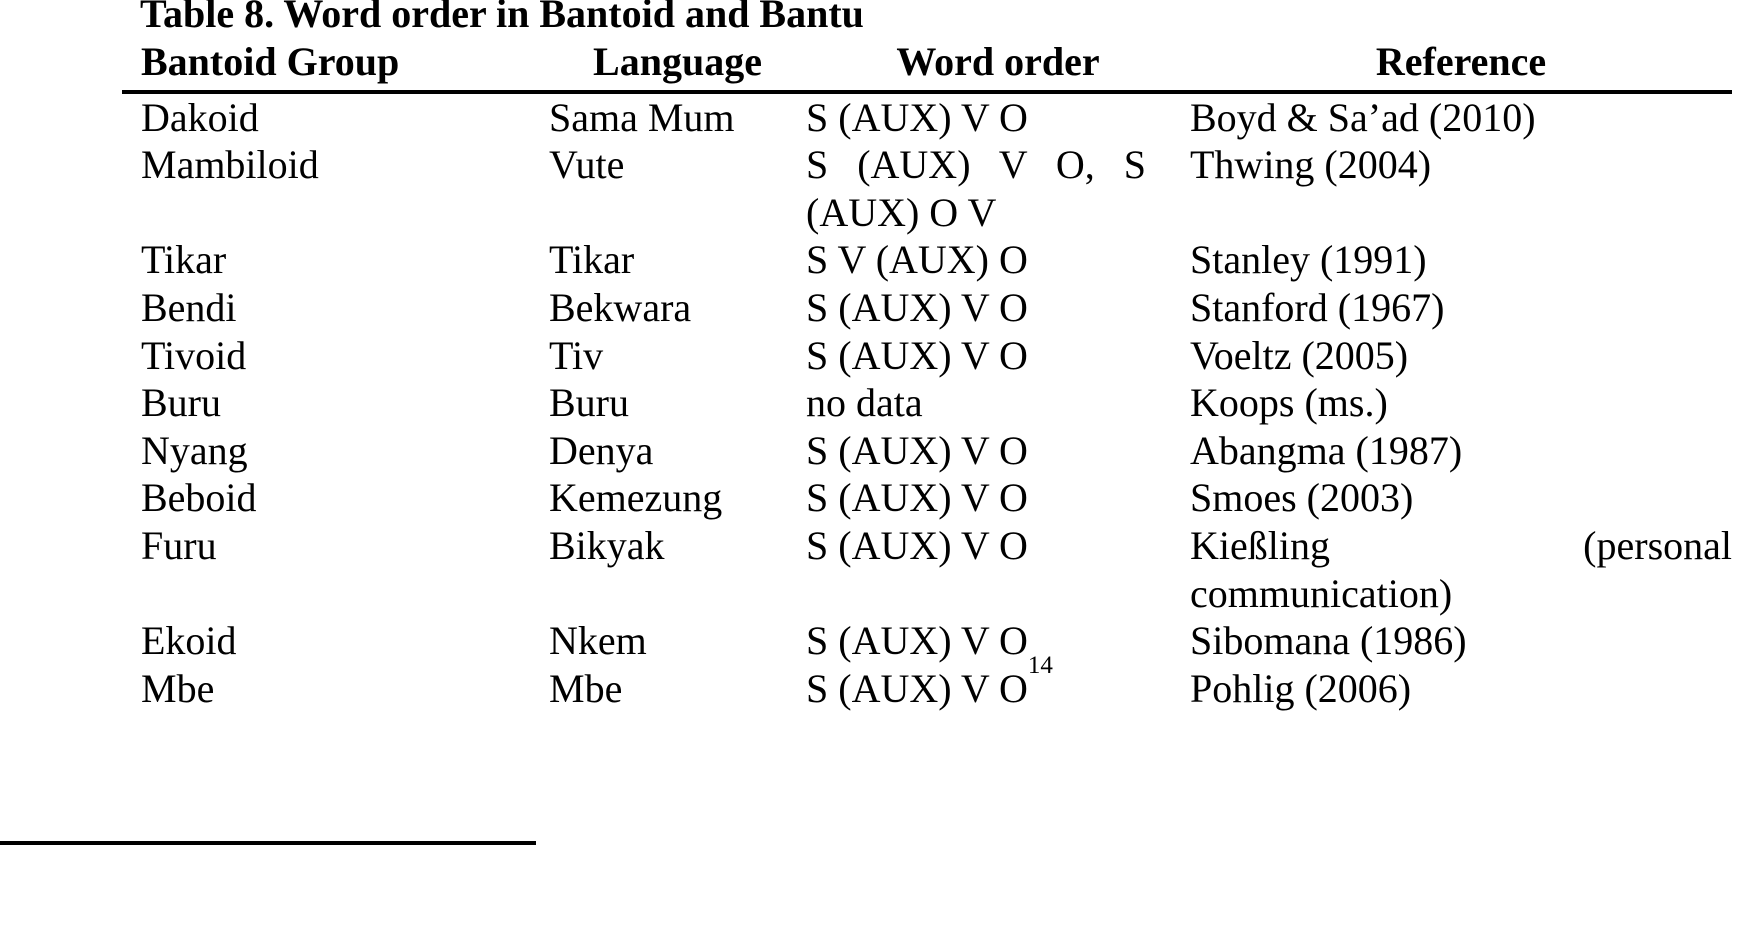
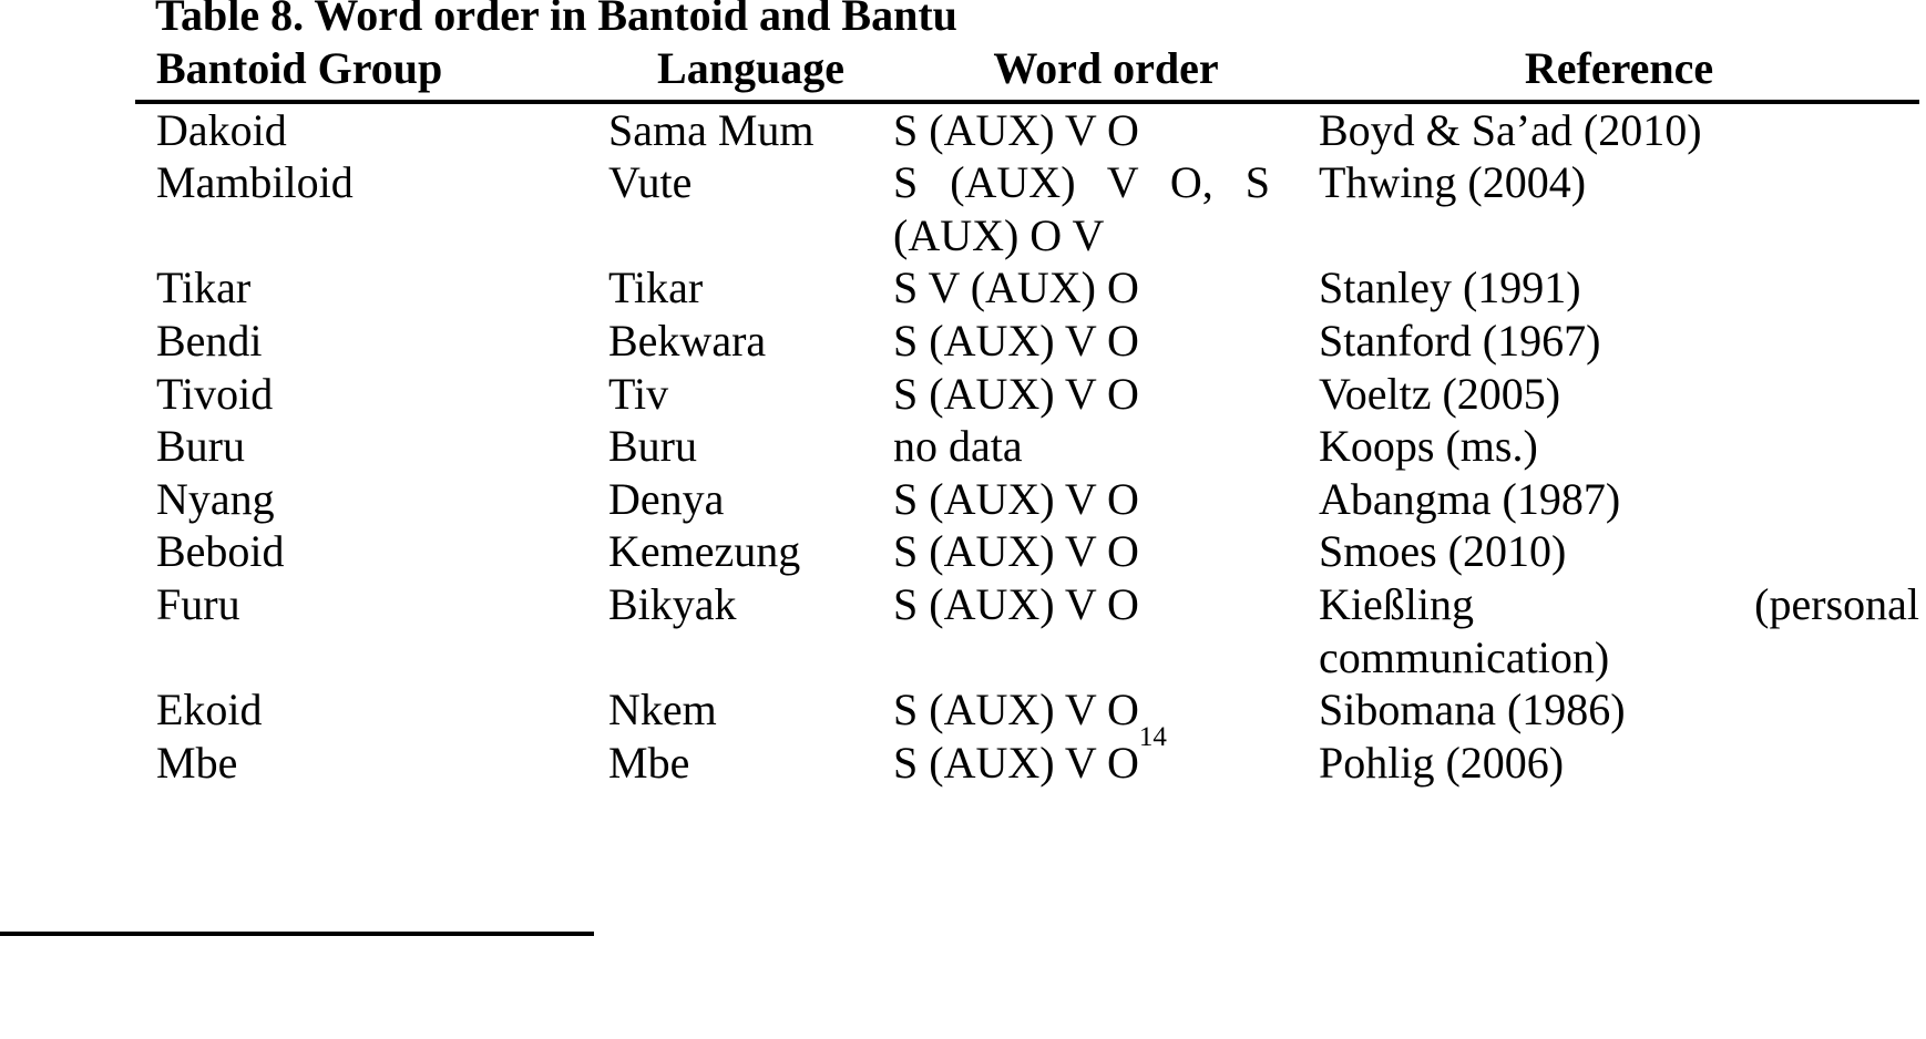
  Table 8. Word order in Bantoid and Bantu
  Bantoid Group	Language	Word order	Reference
  Dakoid	Sama Mum	S (AUX) V O	Boyd & Sa’ad (2010)
  Mambiloid	Vute	S (AUX) V O, S (AUX) O V	Thwing (2004)
  Tikar	Tikar	S V (AUX) O	Stanley (1991)
  Bendi	Bekwara	S (AUX) V O	Stanford (1967)
  Tivoid	Tiv	S (AUX) V O	Voeltz (2005)
  Buru	Buru	no data	Koops (ms.)
  Nyang	Denya	S (AUX) V O	Abangma (1987)
- Beboid	Kemezung	S (AUX) V O	Smoes (2003)
+ Beboid	Kemezung	S (AUX) V O	Smoes (2010)
  Furu	Bikyak	S (AUX) V O	Kießling (personal communication)
  Ekoid	Nkem	S (AUX) V O	Sibomana (1986)
  Mbe	Mbe	S (AUX) V O14	Pohlig (2006)
